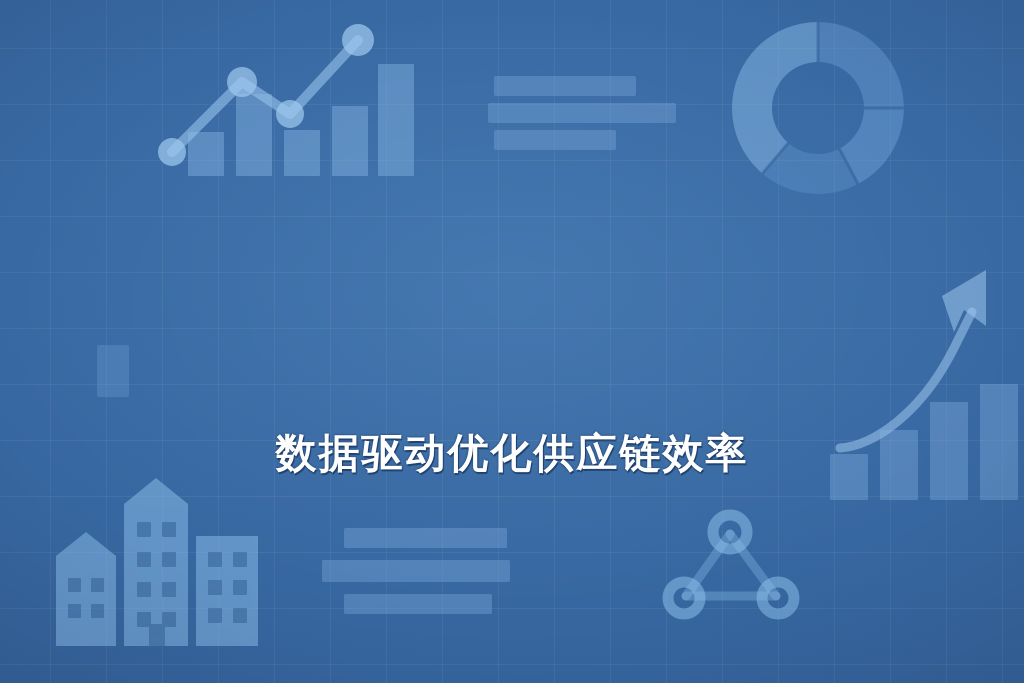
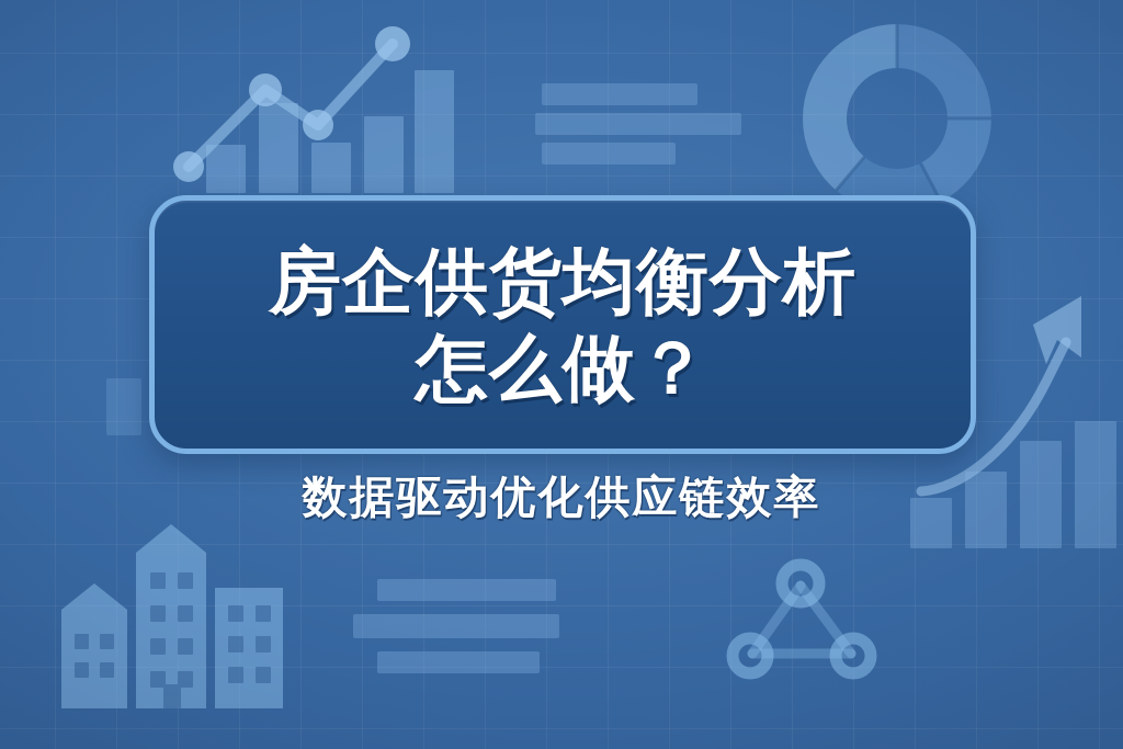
+ 房企供货均衡分析
+ 怎么做？
  数据驱动优化供应链效率
